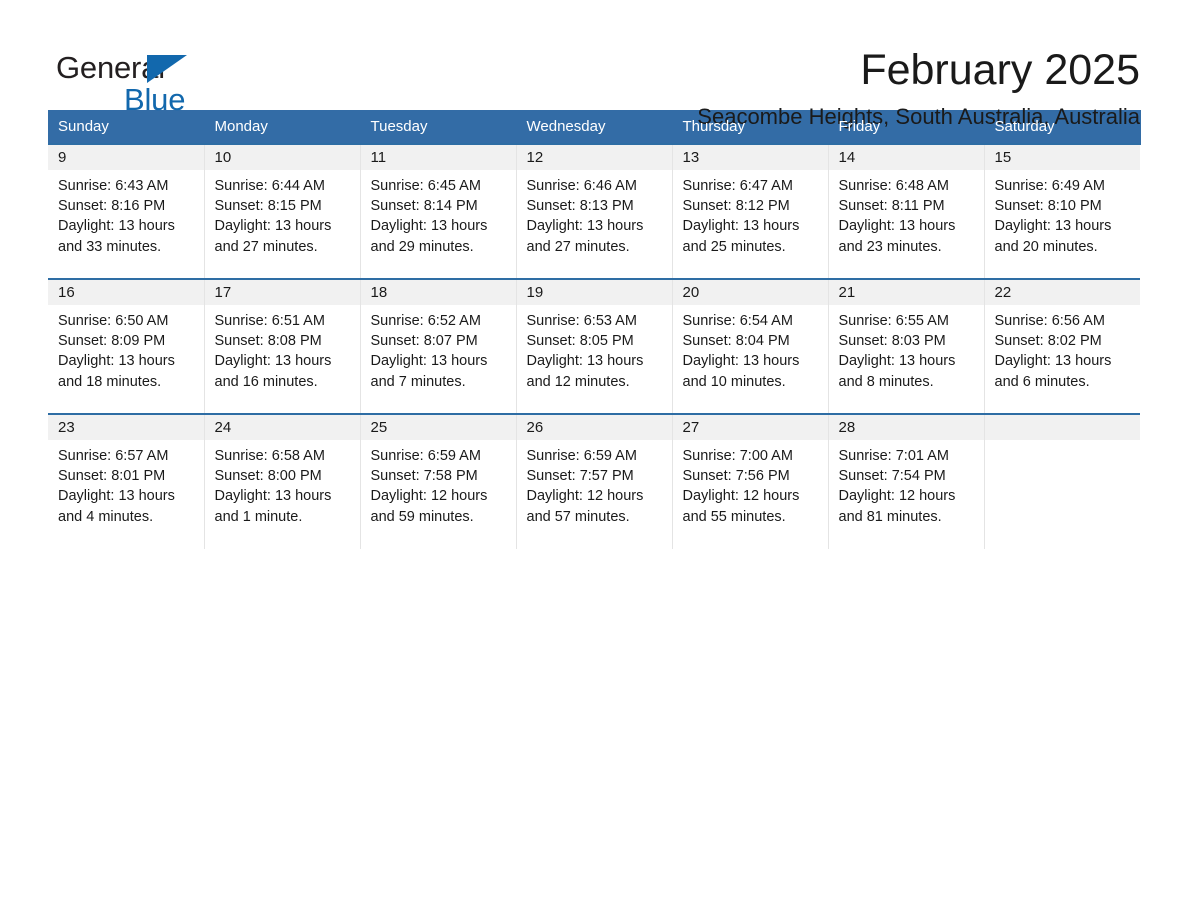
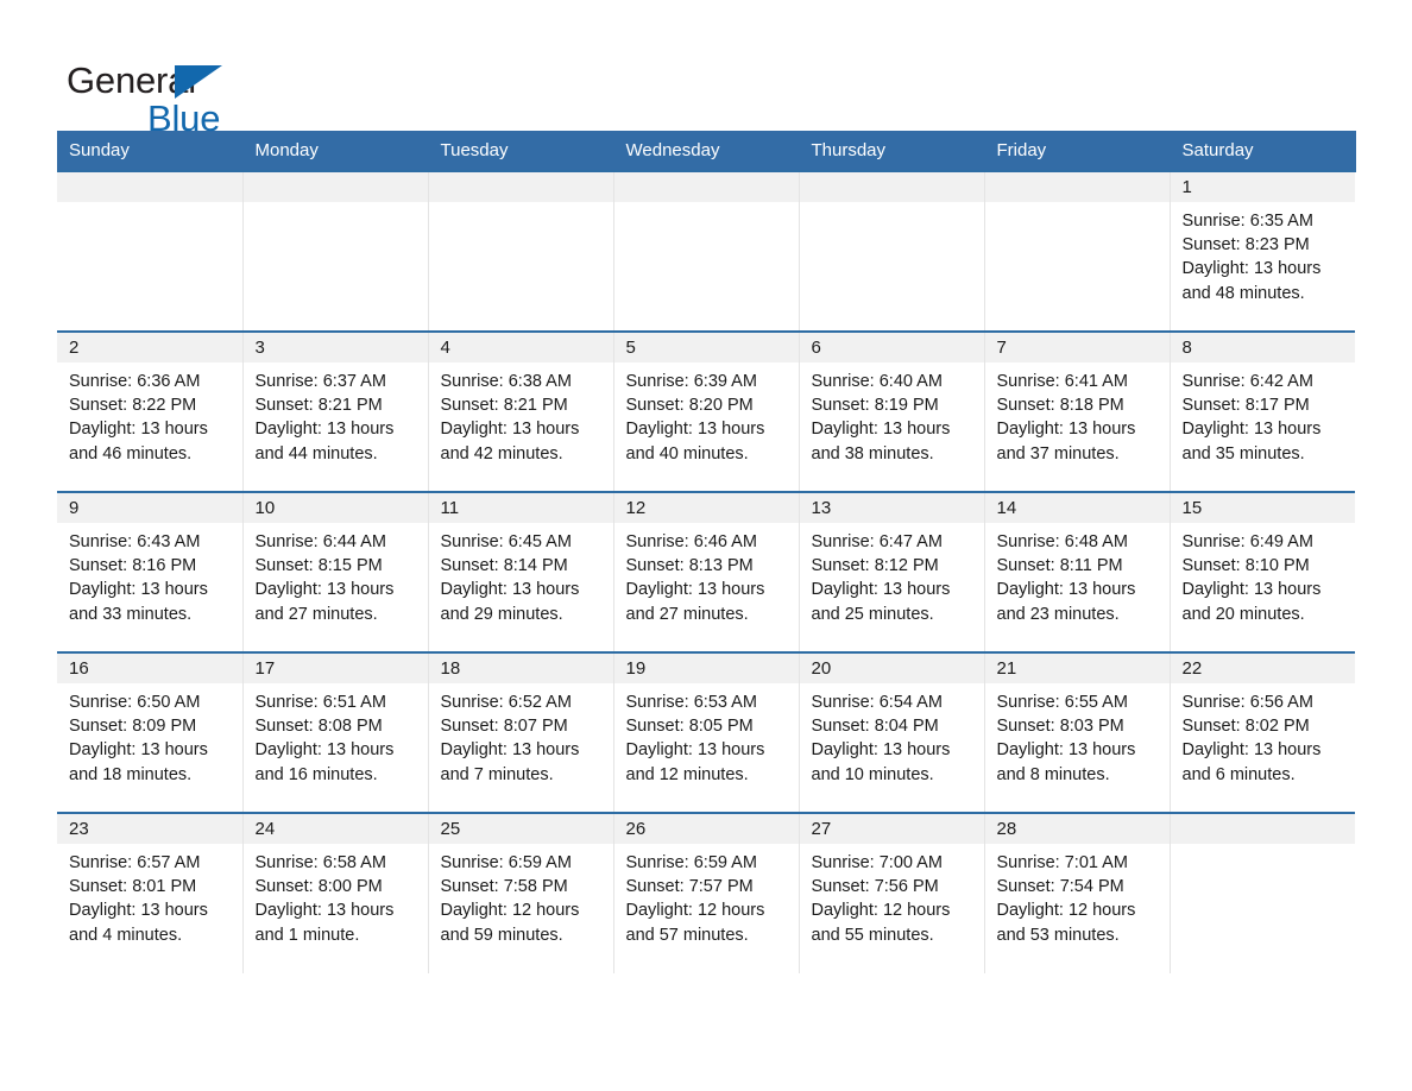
  General
  Blue
- February 2025
- Seacombe Heights, South Australia, Australia
  Sunday	Monday	Tuesday	Wednesday	Thursday	Friday	Saturday
+ 						1Sunrise: 6:35 AMSunset: 8:23 PMDaylight: 13 hoursand 48 minutes.
+ 2Sunrise: 6:36 AMSunset: 8:22 PMDaylight: 13 hoursand 46 minutes.	3Sunrise: 6:37 AMSunset: 8:21 PMDaylight: 13 hoursand 44 minutes.	4Sunrise: 6:38 AMSunset: 8:21 PMDaylight: 13 hoursand 42 minutes.	5Sunrise: 6:39 AMSunset: 8:20 PMDaylight: 13 hoursand 40 minutes.	6Sunrise: 6:40 AMSunset: 8:19 PMDaylight: 13 hoursand 38 minutes.	7Sunrise: 6:41 AMSunset: 8:18 PMDaylight: 13 hoursand 37 minutes.	8Sunrise: 6:42 AMSunset: 8:17 PMDaylight: 13 hoursand 35 minutes.
  9Sunrise: 6:43 AMSunset: 8:16 PMDaylight: 13 hoursand 33 minutes.	10Sunrise: 6:44 AMSunset: 8:15 PMDaylight: 13 hoursand 27 minutes.	11Sunrise: 6:45 AMSunset: 8:14 PMDaylight: 13 hoursand 29 minutes.	12Sunrise: 6:46 AMSunset: 8:13 PMDaylight: 13 hoursand 27 minutes.	13Sunrise: 6:47 AMSunset: 8:12 PMDaylight: 13 hoursand 25 minutes.	14Sunrise: 6:48 AMSunset: 8:11 PMDaylight: 13 hoursand 23 minutes.	15Sunrise: 6:49 AMSunset: 8:10 PMDaylight: 13 hoursand 20 minutes.
  16Sunrise: 6:50 AMSunset: 8:09 PMDaylight: 13 hoursand 18 minutes.	17Sunrise: 6:51 AMSunset: 8:08 PMDaylight: 13 hoursand 16 minutes.	18Sunrise: 6:52 AMSunset: 8:07 PMDaylight: 13 hoursand 7 minutes.	19Sunrise: 6:53 AMSunset: 8:05 PMDaylight: 13 hoursand 12 minutes.	20Sunrise: 6:54 AMSunset: 8:04 PMDaylight: 13 hoursand 10 minutes.	21Sunrise: 6:55 AMSunset: 8:03 PMDaylight: 13 hoursand 8 minutes.	22Sunrise: 6:56 AMSunset: 8:02 PMDaylight: 13 hoursand 6 minutes.
- 23Sunrise: 6:57 AMSunset: 8:01 PMDaylight: 13 hoursand 4 minutes.	24Sunrise: 6:58 AMSunset: 8:00 PMDaylight: 13 hoursand 1 minute.	25Sunrise: 6:59 AMSunset: 7:58 PMDaylight: 12 hoursand 59 minutes.	26Sunrise: 6:59 AMSunset: 7:57 PMDaylight: 12 hoursand 57 minutes.	27Sunrise: 7:00 AMSunset: 7:56 PMDaylight: 12 hoursand 55 minutes.	28Sunrise: 7:01 AMSunset: 7:54 PMDaylight: 12 hoursand 81 minutes.
+ 23Sunrise: 6:57 AMSunset: 8:01 PMDaylight: 13 hoursand 4 minutes.	24Sunrise: 6:58 AMSunset: 8:00 PMDaylight: 13 hoursand 1 minute.	25Sunrise: 6:59 AMSunset: 7:58 PMDaylight: 12 hoursand 59 minutes.	26Sunrise: 6:59 AMSunset: 7:57 PMDaylight: 12 hoursand 57 minutes.	27Sunrise: 7:00 AMSunset: 7:56 PMDaylight: 12 hoursand 55 minutes.	28Sunrise: 7:01 AMSunset: 7:54 PMDaylight: 12 hoursand 53 minutes.
